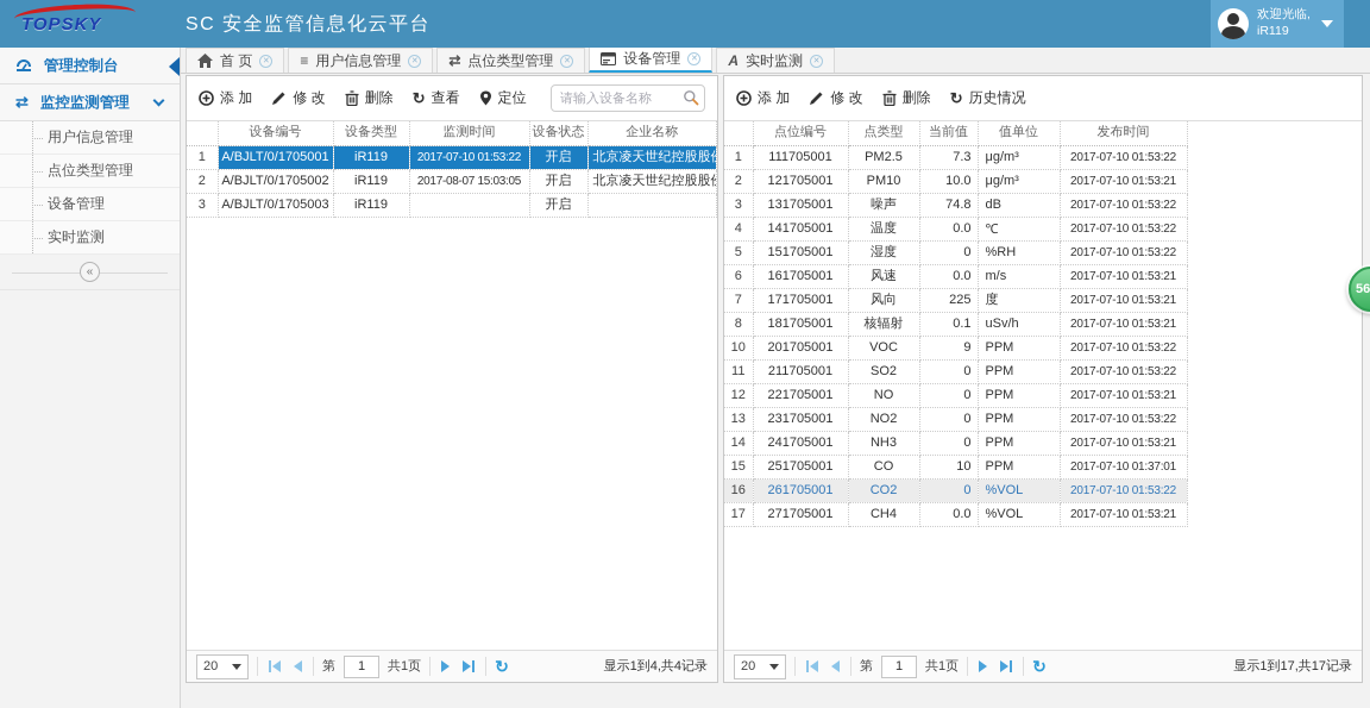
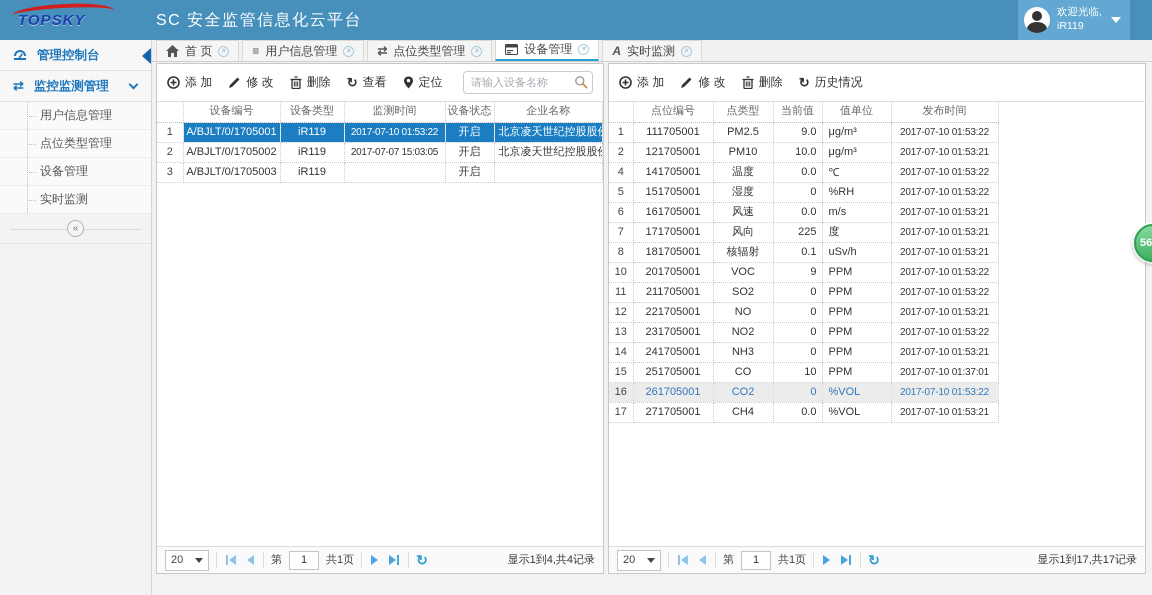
  TOPSKY
  SC 安全监管信息化云平台
  欢迎光临,
  iR119
  管理控制台
  ⇄
  监控监测管理
  用户信息管理
  点位类型管理
  设备管理
  实时监测
  «
  首 页
  ≡
  用户信息管理
  ⇄
  点位类型管理
  设备管理
  A
  实时监测
  添 加
  修 改
  删除
  ↻
  查看
  定位
  请输入设备名称
  	设备编号	设备类型	监测时间	设备状态	企业名称
  1	A/BJLT/0/1705001	iR119	2017-07-10 01:53:22	开启	北京凌天世纪控股股
- 2	A/BJLT/0/1705002	iR119	2017-08-07 15:03:05	开启	北京凌天世纪控股股
+ 2	A/BJLT/0/1705002	iR119	2017-07-07 15:03:05	开启	北京凌天世纪控股股
  3	A/BJLT/0/1705003	iR119		开启
  20
  第
  1
  共1页
  ↻
  显示1到4,共4记录
  添 加
  修 改
  删除
  ↻
  历史情况
  	点位编号	点类型	当前值	值单位	发布时间
- 1	111705001	PM2.5	7.3	μg/m³	2017-07-10 01:53:22
+ 1	111705001	PM2.5	9.0	μg/m³	2017-07-10 01:53:22
  2	121705001	PM10	10.0	μg/m³	2017-07-10 01:53:21
- 3	131705001	噪声	74.8	dB	2017-07-10 01:53:22
  4	141705001	温度	0.0	℃	2017-07-10 01:53:22
  5	151705001	湿度	0	%RH	2017-07-10 01:53:22
  6	161705001	风速	0.0	m/s	2017-07-10 01:53:21
  7	171705001	风向	225	度	2017-07-10 01:53:21
  8	181705001	核辐射	0.1	uSv/h	2017-07-10 01:53:21
  10	201705001	VOC	9	PPM	2017-07-10 01:53:22
  11	211705001	SO2	0	PPM	2017-07-10 01:53:22
  12	221705001	NO	0	PPM	2017-07-10 01:53:21
  13	231705001	NO2	0	PPM	2017-07-10 01:53:22
  14	241705001	NH3	0	PPM	2017-07-10 01:53:21
  15	251705001	CO	10	PPM	2017-07-10 01:37:01
  16	261705001	CO2	0	%VOL	2017-07-10 01:53:22
  17	271705001	CH4	0.0	%VOL	2017-07-10 01:53:21
  20
  第
  1
  共1页
  ↻
  显示1到17,共17记录
  56
